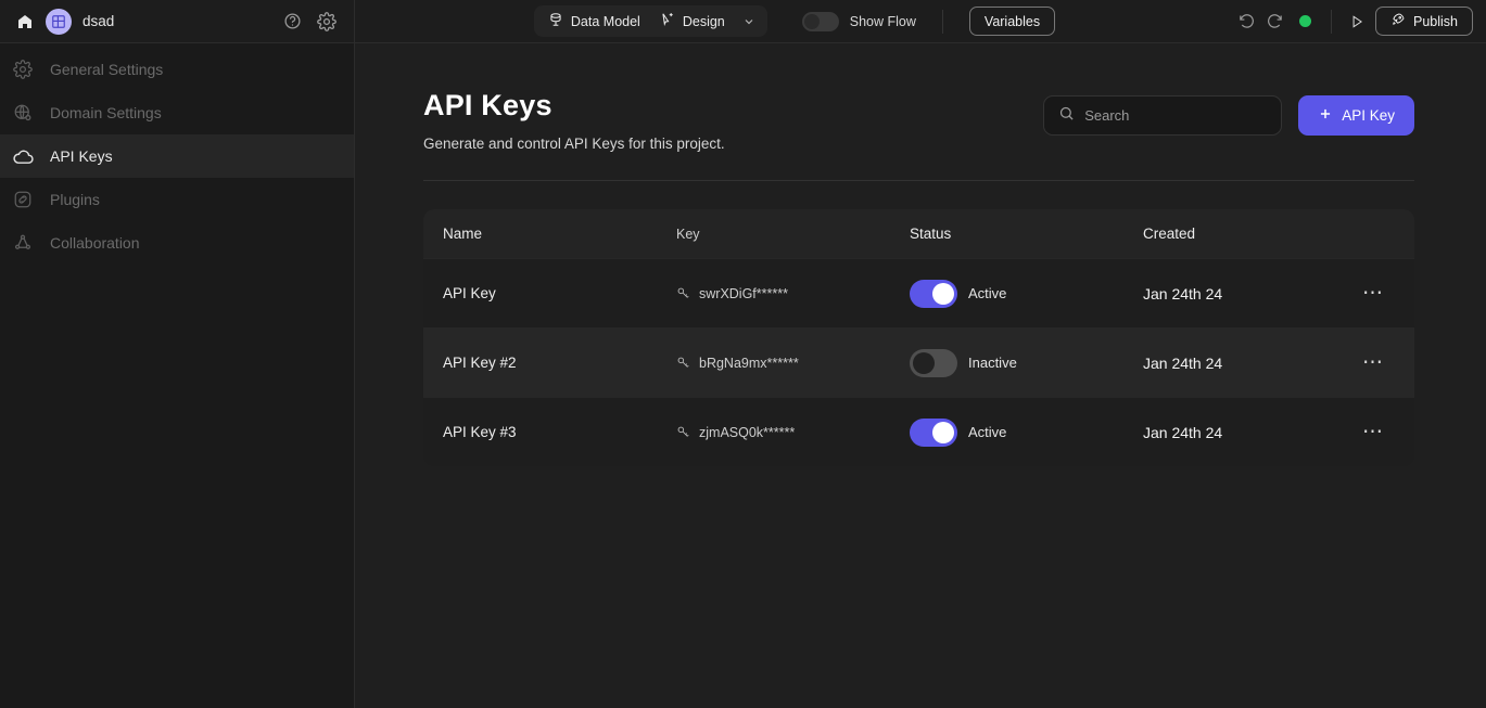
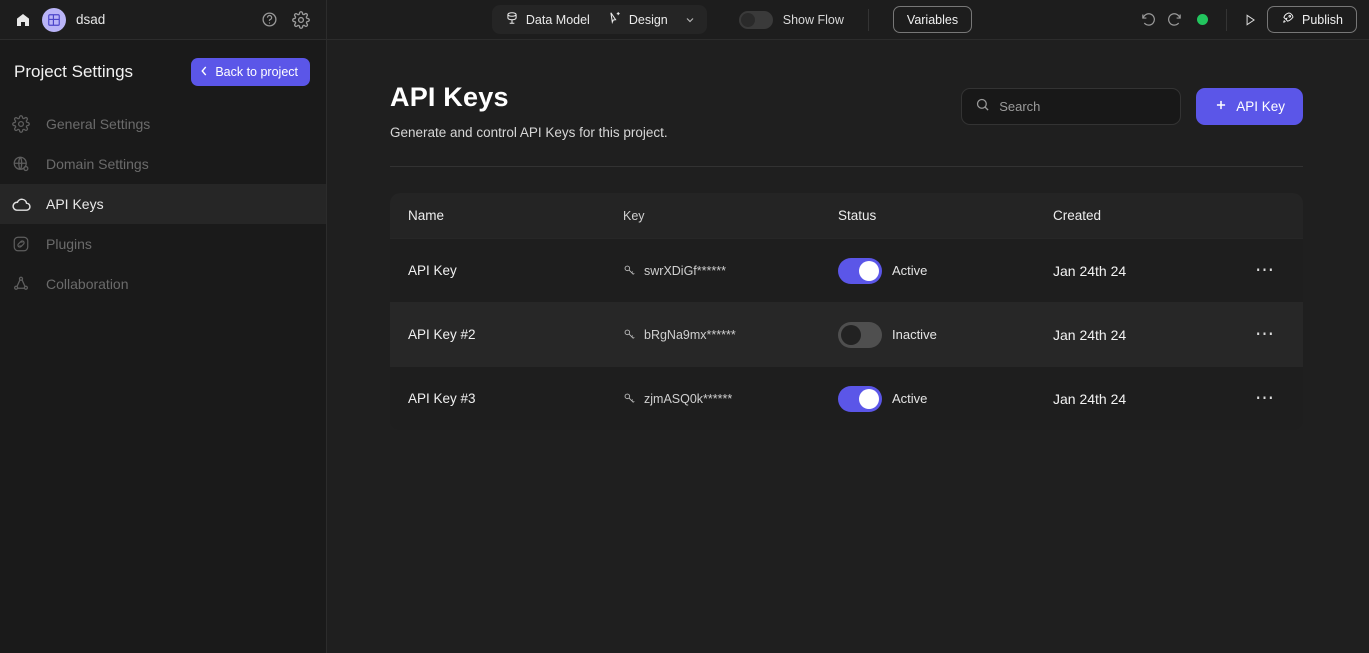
  dsad
  Data Model
  Design
  Show Flow
  Variables
  Publish
+ Project Settings
+ Back to project
  General Settings
  Domain Settings
  API Keys
  Plugins
  Collaboration
  API Keys
  Generate and control API Keys for this project.
  Search
  API Key
  Name
  Key
  Status
  Created
  API Key
  swrXDiGf******
  Active
  Jan 24th 24
  ⋯
  API Key #2
  bRgNa9mx******
  Inactive
  Jan 24th 24
  ⋯
  API Key #3
  zjmASQ0k******
  Active
  Jan 24th 24
  ⋯
